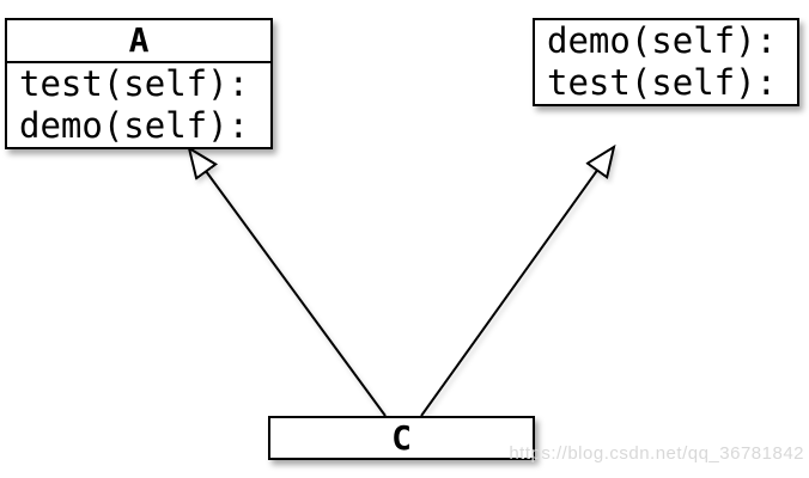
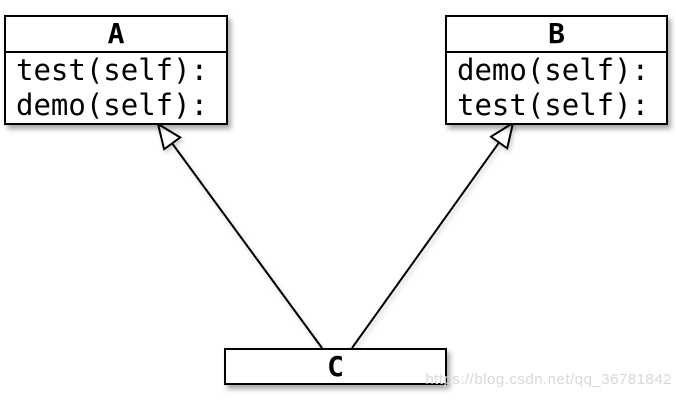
  A
  test(self):
  demo(self):
+ B
  demo(self):
  test(self):
  C
  https://blog.csdn.net/qq_36781842
